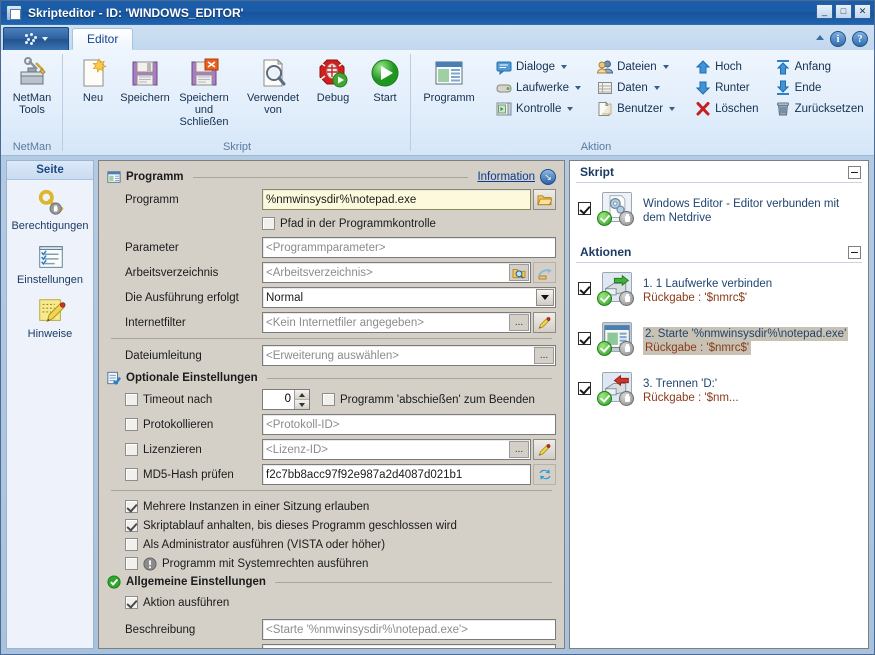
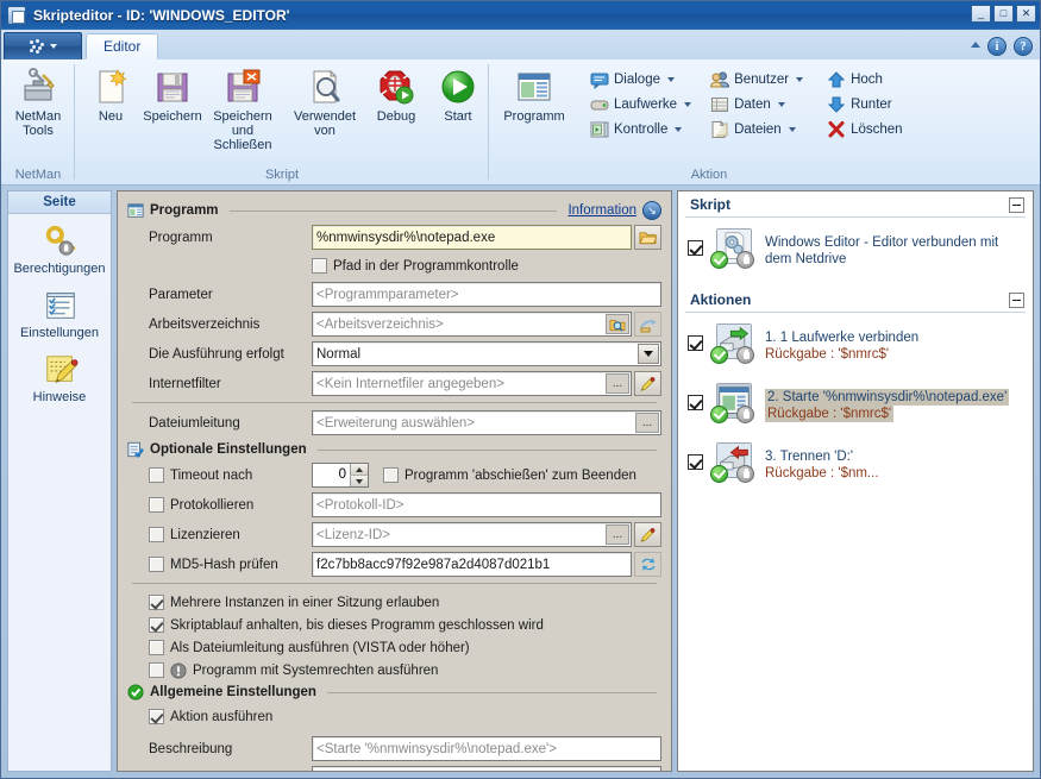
  Skripteditor - ID: 'WINDOWS_EDITOR'
  _
  □
  ✕
  Editor
  i
  ?
  NetMan
  Tools
  NetMan
  Neu
  Speichern
  Speichern
  und Schließen
  Verwendet
  von
  Debug
  Start
  Skript
  Programm
  Dialoge
  Laufwerke
  Kontrolle
- Dateien
+ Benutzer
  Daten
- Benutzer
+ Dateien
  Hoch
  Runter
  Löschen
- Anfang
- Ende
- Zurücksetzen
  Aktion
  Seite
  Berechtigungen
  Einstellungen
  Hinweise
  Programm
  Information
  ↘
  Programm
  %nmwinsysdir%\notepad.exe
  Pfad in der Programmkontrolle
  Parameter
  <Programmparameter>
  Arbeitsverzeichnis
  <Arbeitsverzeichnis>
  Die Ausführung erfolgt
  Normal
  Internetfilter
  <Kein Internetfiler angegeben>
  ...
  Dateiumleitung
  <Erweiterung auswählen>
  ...
  Optionale Einstellungen
  Timeout nach
  0
  Programm 'abschießen' zum Beenden
  Protokollieren
  <Protokoll-ID>
  Lizenzieren
  <Lizenz-ID>
  ...
  MD5-Hash prüfen
  f2c7bb8acc97f92e987a2d4087d021b1
  Mehrere Instanzen in einer Sitzung erlauben
  Skriptablauf anhalten, bis dieses Programm geschlossen wird
- Als Administrator ausführen (VISTA oder höher)
+ Als Dateiumleitung ausführen (VISTA oder höher)
  Programm mit Systemrechten ausführen
  Allgemeine Einstellungen
  Aktion ausführen
  Beschreibung
  <Starte '%nmwinsysdir%\notepad.exe'>
  Skript
  Windows Editor - Editor verbunden mit dem Netdrive
  Aktionen
  1. 1 Laufwerke verbinden
  Rückgabe : '$nmrc$'
  2. Starte '%nmwinsysdir%\notepad.exe'
  Rückgabe : '$nmrc$'
  3. Trennen 'D:'
  Rückgabe : '$nm...
